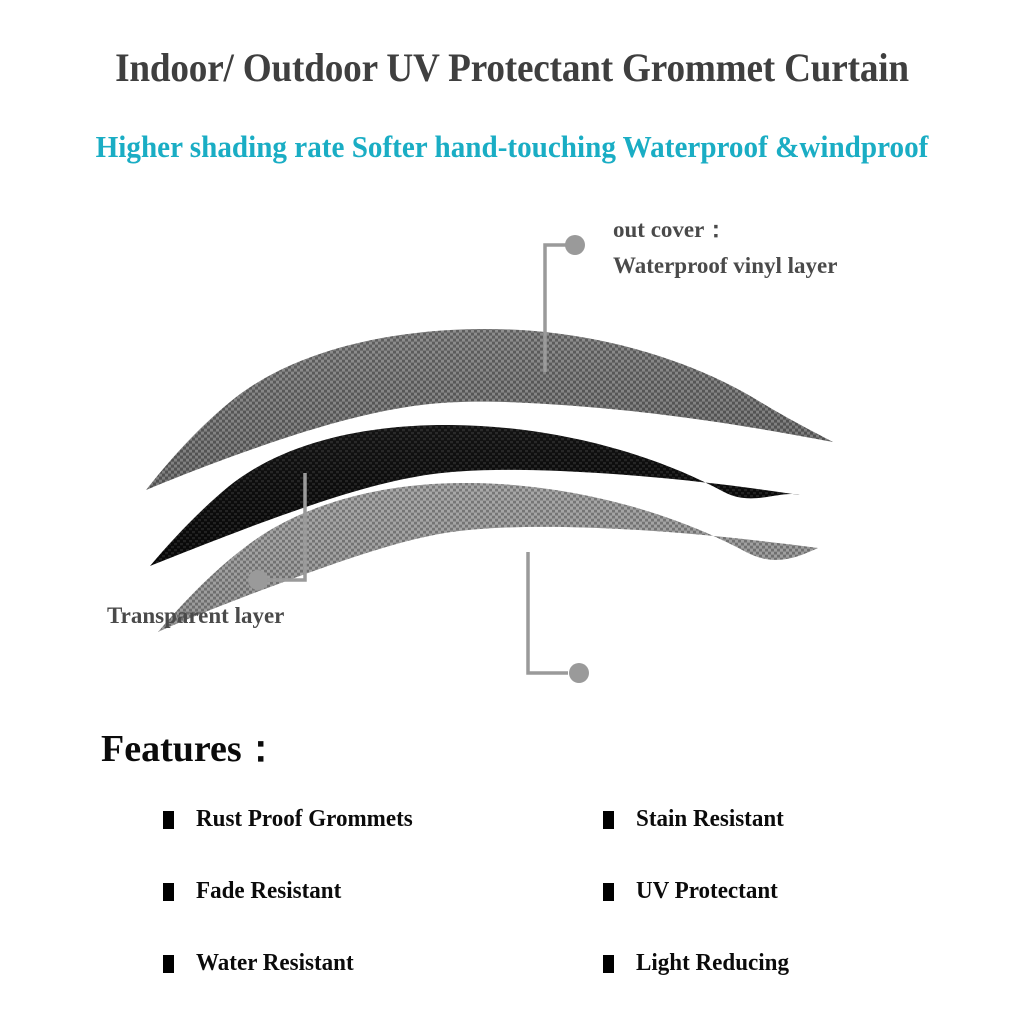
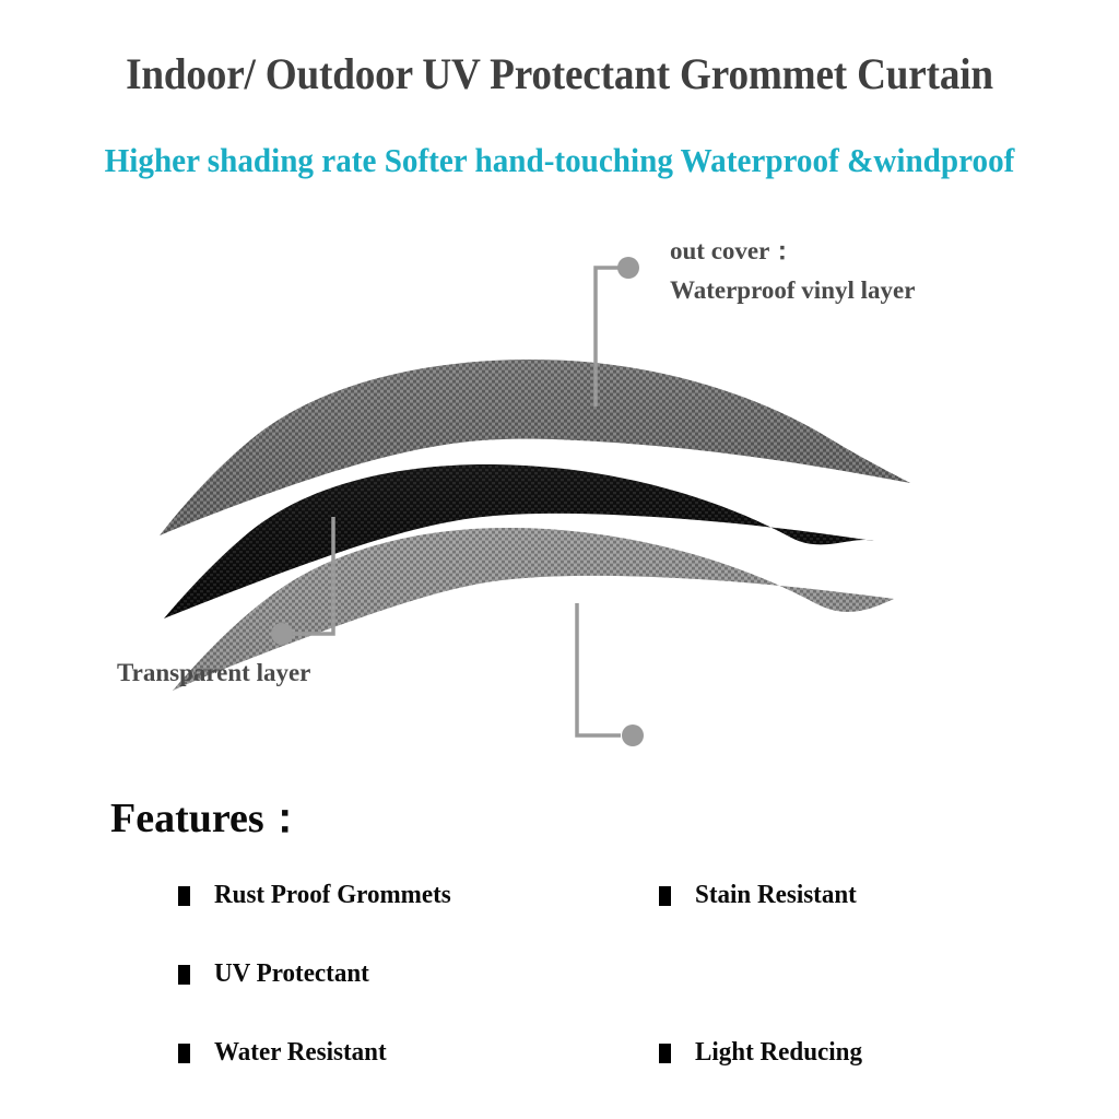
  Indoor/ Outdoor UV Protectant Grommet Curtain
  Higher shading rate Softer hand-touching Waterproof &windproof
  out cover：
  Waterproof vinyl layer
  Transparent layer
  Features：
  Rust Proof Grommets
  Stain Resistant
- Fade Resistant
  UV Protectant
  Water Resistant
  Light Reducing
